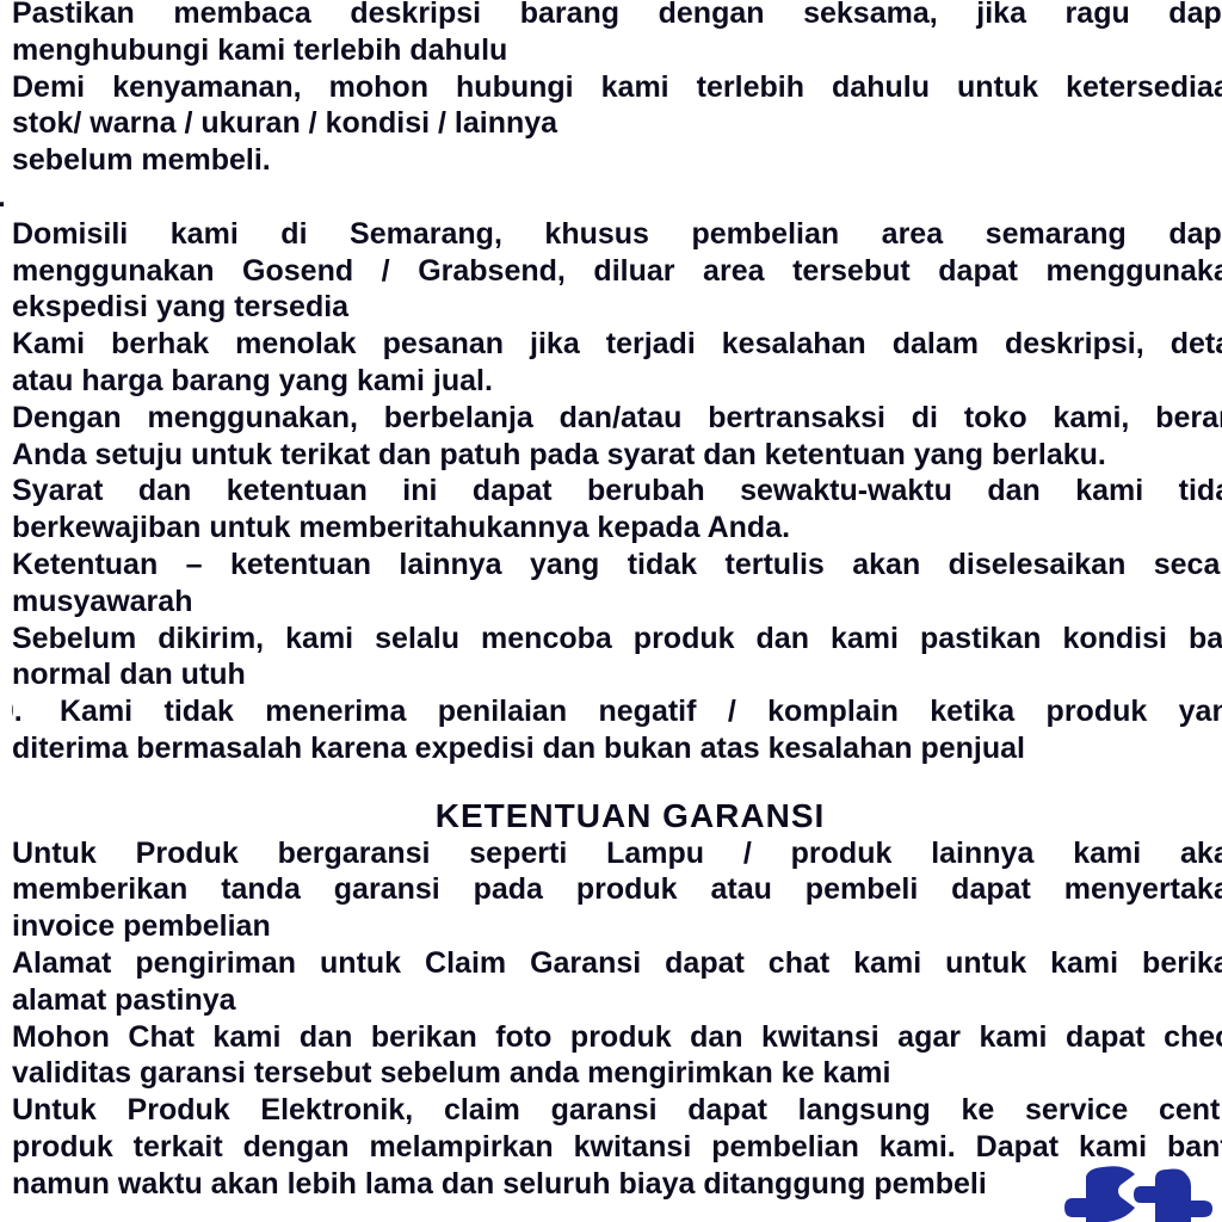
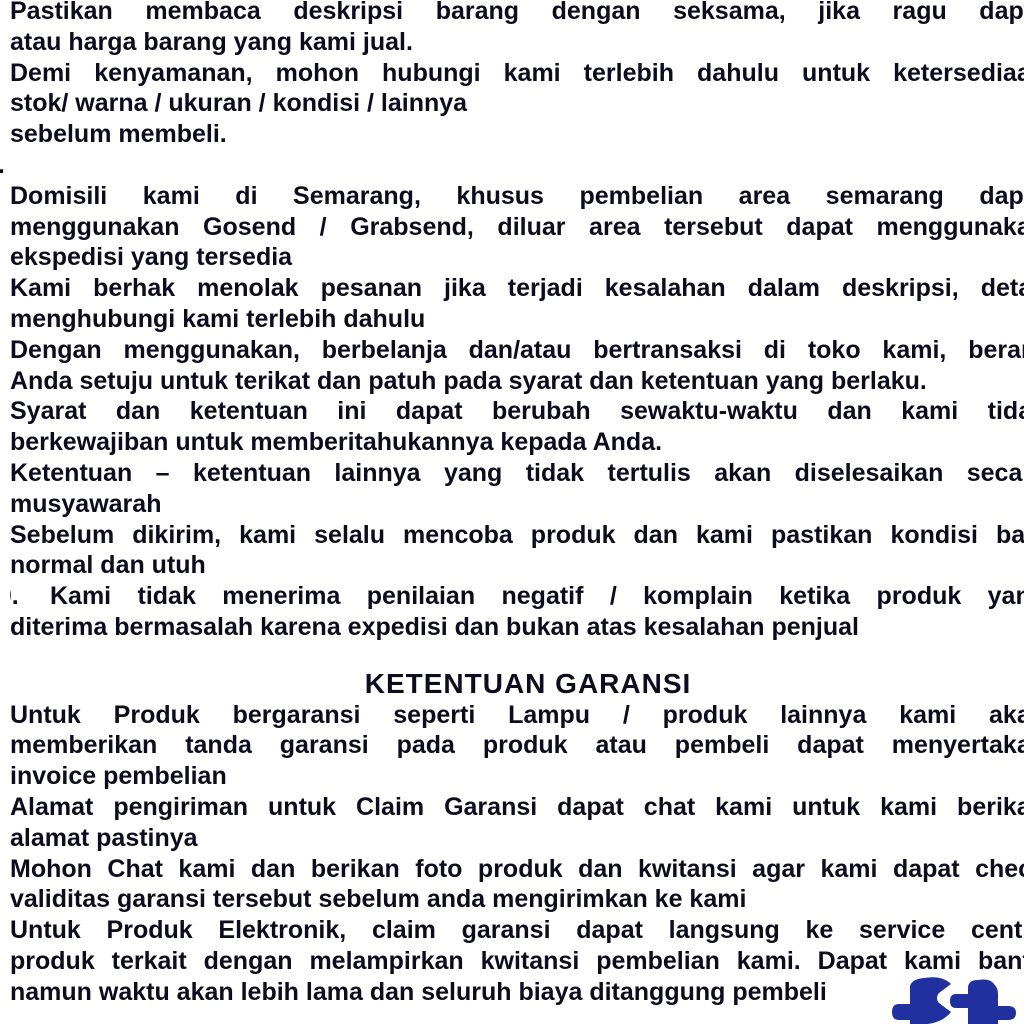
  Pastikan membaca deskripsi barang dengan seksama, jika ragu dap
- menghubungi kami terlebih dahulu
+ atau harga barang yang kami jual.
  Demi kenyamanan, mohon hubungi kami terlebih dahulu untuk ketersedia
  stok/ warna / ukuran / kondisi / lainnya
  sebelum membeli.
  Domisili kami di Semarang, khusus pembelian area semarang dap
  menggunakan Gosend / Grabsend, diluar area tersebut dapat menggunak
  ekspedisi yang tersedia
  Kami berhak menolak pesanan jika terjadi kesalahan dalam deskripsi, det
- atau harga barang yang kami jual.
+ menghubungi kami terlebih dahulu
  Dengan menggunakan, berbelanja dan/atau bertransaksi di toko kami, bera
  Anda setuju untuk terikat dan patuh pada syarat dan ketentuan yang berlaku.
  Syarat dan ketentuan ini dapat berubah sewaktu-waktu dan kami tid
  berkewajiban untuk memberitahukannya kepada Anda.
  Ketentuan – ketentuan lainnya yang tidak tertulis akan diselesaikan seca
  musyawarah
  Sebelum dikirim, kami selalu mencoba produk dan kami pastikan kondisi ba
  normal dan utuh
  Kami tidak menerima penilaian negatif / komplain ketika produk yan
  diterima bermasalah karena expedisi dan bukan atas kesalahan penjual
  KETENTUAN GARANSI
  Untuk Produk bergaransi seperti Lampu / produk lainnya kami ak
  memberikan tanda garansi pada produk atau pembeli dapat menyertak
  invoice pembelian
  Alamat pengiriman untuk Claim Garansi dapat chat kami untuk kami berik
  alamat pastinya
  Mohon Chat kami dan berikan foto produk dan kwitansi agar kami dapat che
  validitas garansi tersebut sebelum anda mengirimkan ke kami
  Untuk Produk Elektronik, claim garansi dapat langsung ke service cent
  produk terkait dengan melampirkan kwitansi pembelian kami. Dapat kami ban
  namun waktu akan lebih lama dan seluruh biaya ditanggung pembeli
